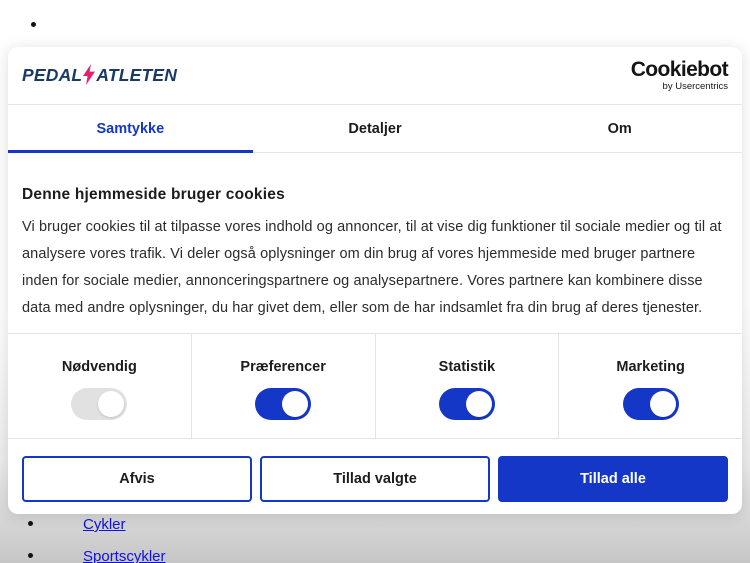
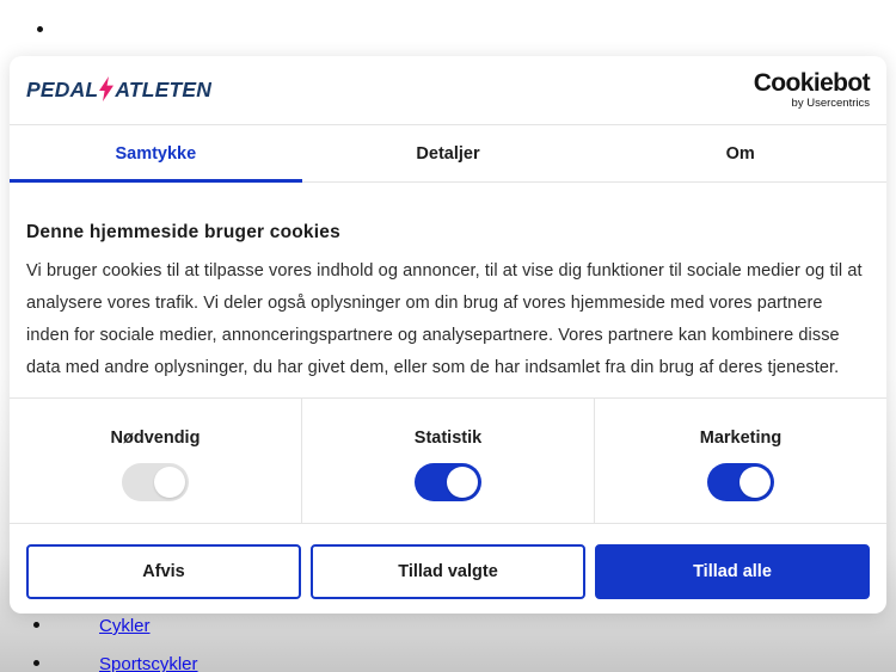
  Cykler
  Sportscykler
  PEDAL
  ATLETEN
  Cookiebot
  by Usercentrics
  Samtykke
  Detaljer
  Om
  Denne hjemmeside bruger cookies
- Vi bruger cookies til at tilpasse vores indhold og annoncer, til at vise dig funktioner til sociale medier og til at analysere vores trafik. Vi deler også oplysninger om din brug af vores hjemmeside med bruger partnere inden for sociale medier, annonceringspartnere og analysepartnere. Vores partnere kan kombinere disse data med andre oplysninger, du har givet dem, eller som de har indsamlet fra din brug af deres tjenester.
+ Vi bruger cookies til at tilpasse vores indhold og annoncer, til at vise dig funktioner til sociale medier og til at analysere vores trafik. Vi deler også oplysninger om din brug af vores hjemmeside med vores partnere inden for sociale medier, annonceringspartnere og analysepartnere. Vores partnere kan kombinere disse data med andre oplysninger, du har givet dem, eller som de har indsamlet fra din brug af deres tjenester.
  Nødvendig
- Præferencer
  Statistik
  Marketing
  Afvis
  Tillad valgte
  Tillad alle
